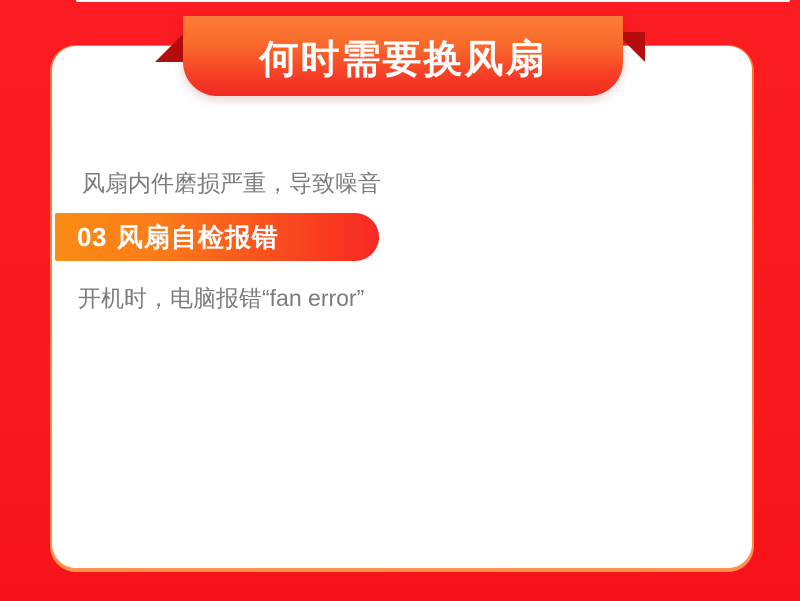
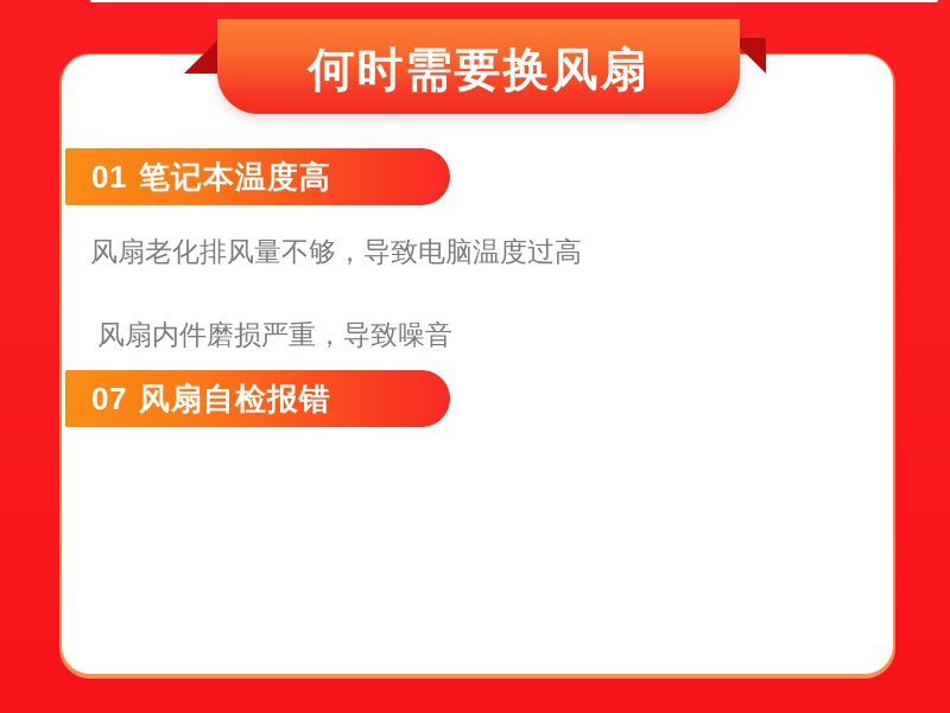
  何时需要换风扇
+ 01
+ 笔记本温度高
+ 风扇老化排风量不够，导致电脑温度过高
  风扇内件磨损严重，导致噪音
- 03
+ 07
  风扇自检报错
- 开机时，电脑报错“fan error”
